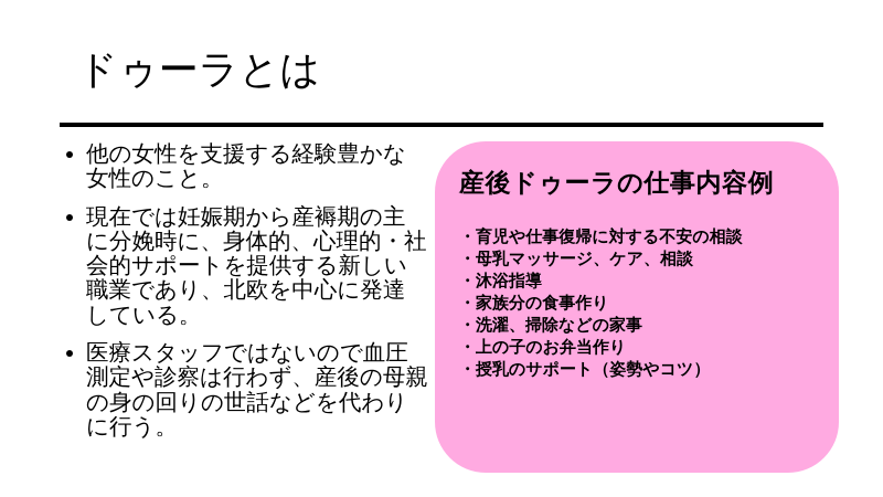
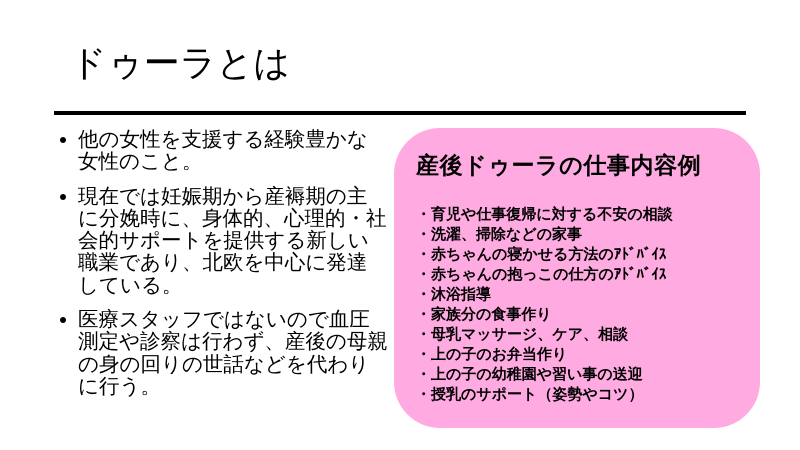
  ドゥーラとは
  他の女性を支援する経験豊かな女性のこと。
  現在では妊娠期から産褥期の主に分娩時に、身体的、心理的・社会的サポートを提供する新しい職業であり、北欧を中心に発達している。
  医療スタッフではないので血圧測定や診察は行わず、産後の母親の身の回りの世話などを代わりに行う。
  産後ドゥーラの仕事内容例
  ・育児や仕事復帰に対する不安の相談
- ・母乳マッサージ、ケア、相談
+ ・洗濯、掃除などの家事
+ ・赤ちゃんの寝かせる方法のｱﾄﾞﾊﾞｲｽ
+ ・赤ちゃんの抱っこの仕方のｱﾄﾞﾊﾞｲｽ
  ・沐浴指導
  ・家族分の食事作り
- ・洗濯、掃除などの家事
+ ・母乳マッサージ、ケア、相談
  ・上の子のお弁当作り
+ ・上の子の幼稚園や習い事の送迎
  ・授乳のサポート（姿勢やコツ）
